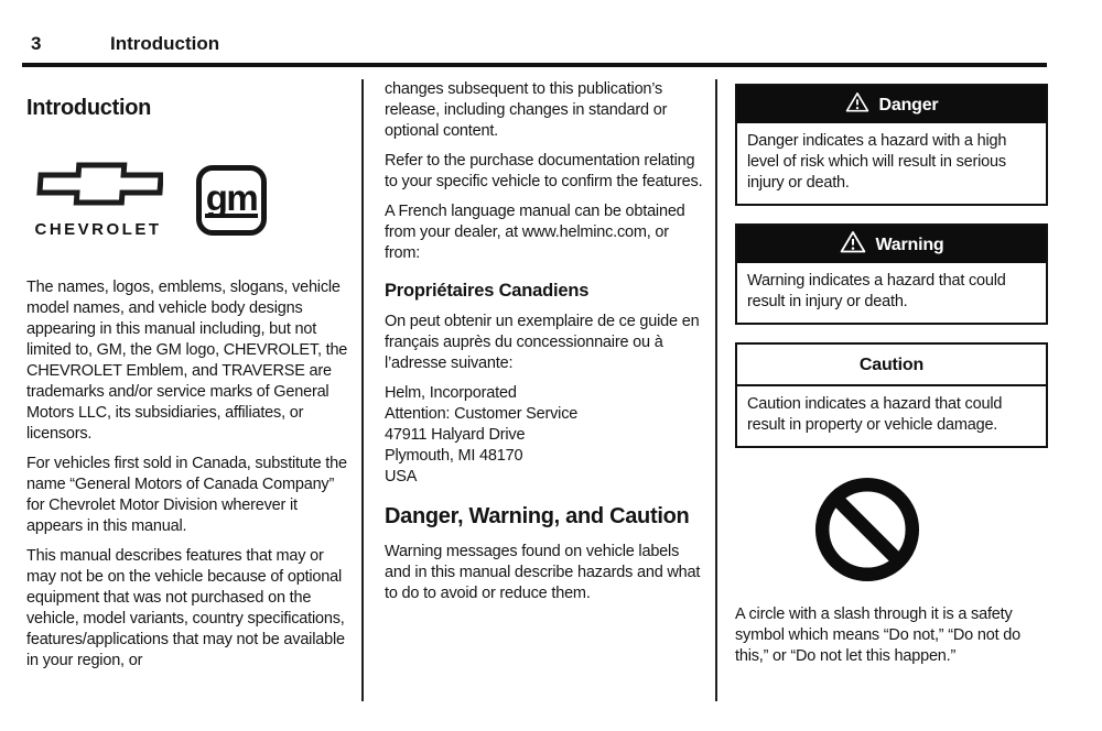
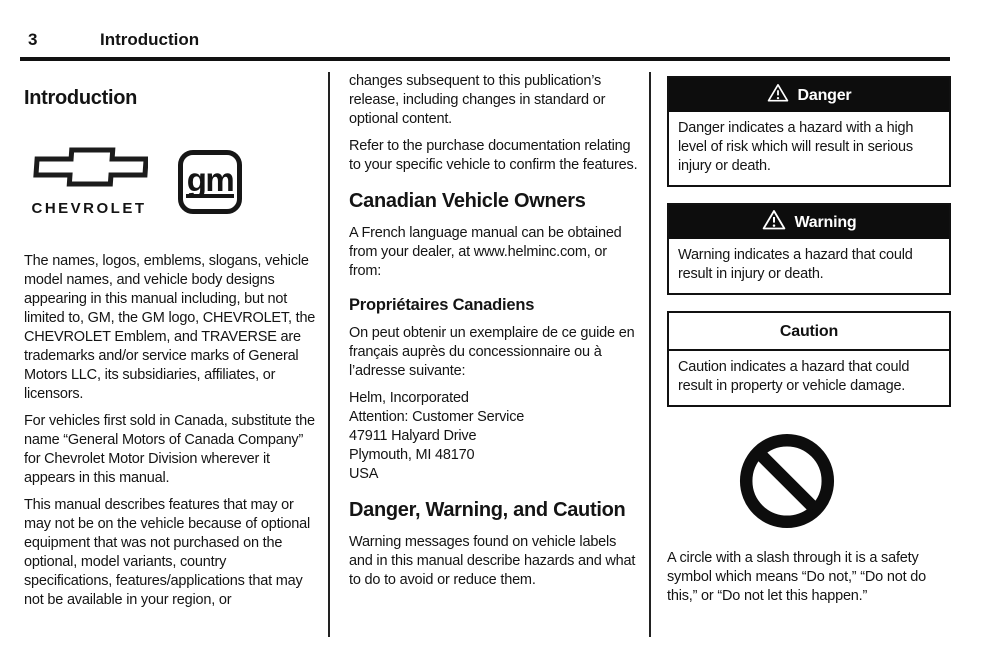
  3
  Introduction
  Introduction
  CHEVROLET
  gm
  The names, logos, emblems, slogans, vehicle model names, and vehicle body designs appearing in this manual including, but not limited to, GM, the GM logo, CHEVROLET, the CHEVROLET Emblem, and TRAVERSE are trademarks and/or service marks of General Motors LLC, its subsidiaries, affiliates, or licensors.
  For vehicles first sold in Canada, substitute the name “General Motors of Canada Company” for Chevrolet Motor Division wherever it appears in this manual.
- This manual describes features that may or may not be on the vehicle because of optional equipment that was not purchased on the vehicle, model variants, country specifications, features/applications that may not be available in your region, or
+ This manual describes features that may or may not be on the vehicle because of optional equipment that was not purchased on the optional, model variants, country specifications, features/applications that may not be available in your region, or
  changes subsequent to this publication’s release, including changes in standard or optional content.
  Refer to the purchase documentation relating to your specific vehicle to confirm the features.
+ Canadian Vehicle Owners
  A French language manual can be obtained from your dealer, at www.helminc.com, or from:
  Propriétaires Canadiens
  On peut obtenir un exemplaire de ce guide en français auprès du concessionnaire ou à l’adresse suivante:
  Helm, Incorporated
  Attention: Customer Service
  47911 Halyard Drive
  Plymouth, MI 48170
  USA
  Danger, Warning, and Caution
  Warning messages found on vehicle labels and in this manual describe hazards and what to do to avoid or reduce them.
  Danger
  Danger indicates a hazard with a high level of risk which will result in serious injury or death.
  Warning
  Warning indicates a hazard that could result in injury or death.
  Caution
  Caution indicates a hazard that could result in property or vehicle damage.
  A circle with a slash through it is a safety symbol which means “Do not,” “Do not do this,” or “Do not let this happen.”
